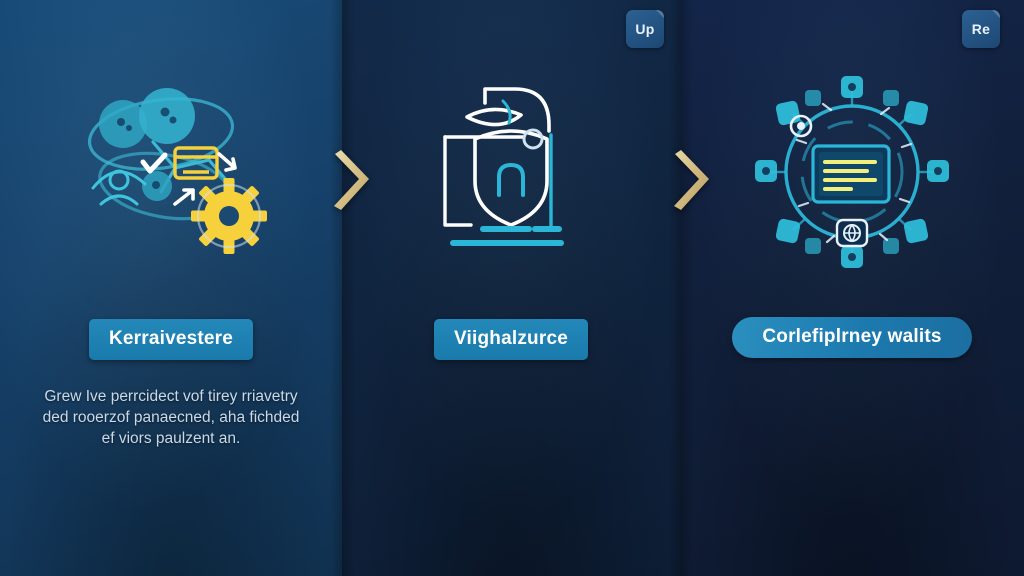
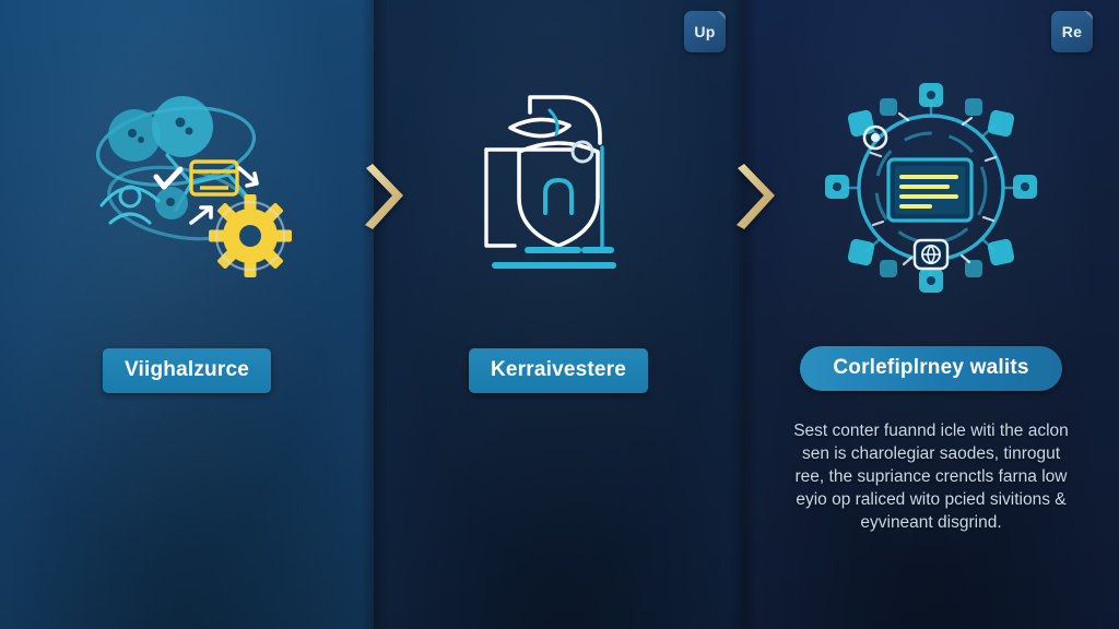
- Kerraivestere
+ Viighalzurce
- Grew Ive perrcidect vof tirey rriavetry ded rooerzof panaecned, aha fichded ef viors paulzent an.
- Viighalzurce
+ Kerraivestere
  Corlefiplrney walits
+ Sest conter fuannd icle witi the aclon sen is charolegiar saodes, tinrogut ree, the supriance crenctls farna low eyio op raliced wito pcied sivitions & eyvineant disgrind.
  Up
  Re
